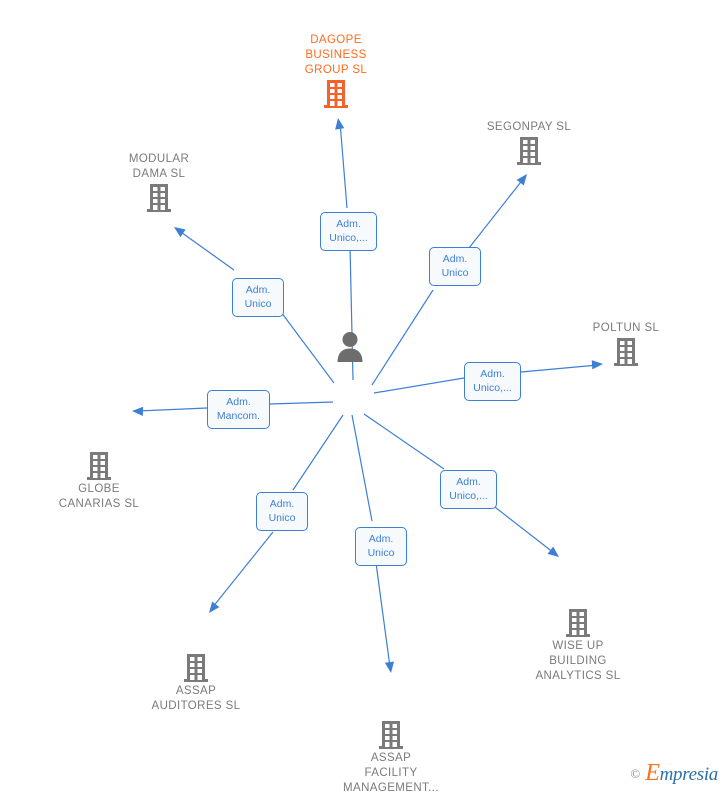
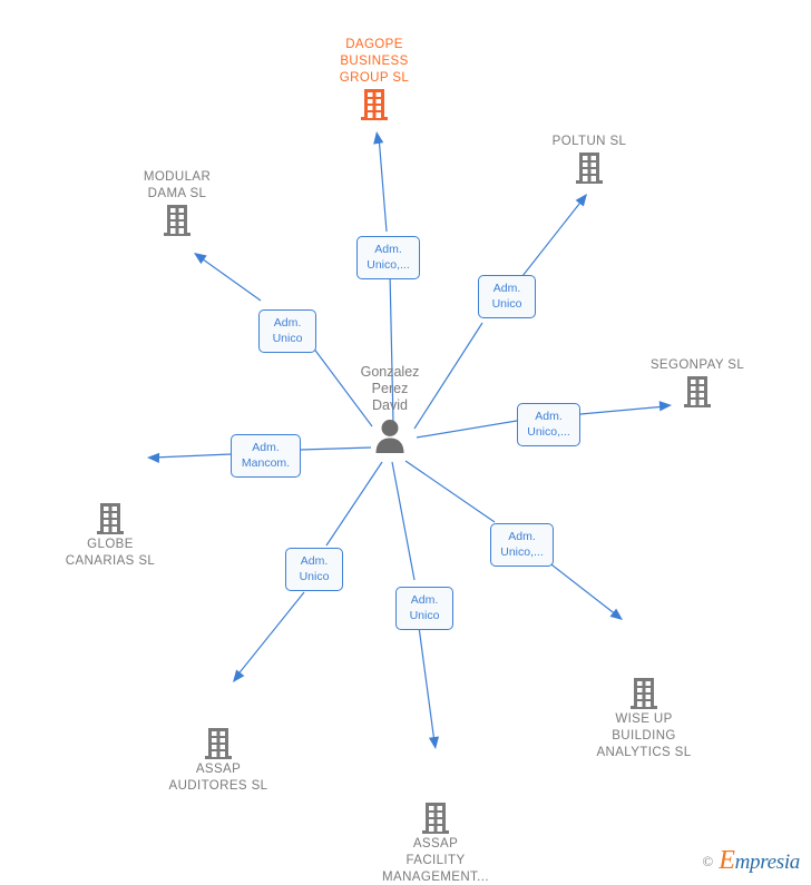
  DAGOPE
  BUSINESS
  GROUP SL
- SEGONPAY SL
+ POLTUN SL
  MODULAR
  DAMA SL
- POLTUN SL
+ SEGONPAY SL
  GLOBE
  CANARIAS SL
  WISE UP
  BUILDING
  ANALYTICS SL
  ASSAP
  AUDITORES SL
  ASSAP
  FACILITY
  MANAGEMENT...
+ Gonzalez
+ Perez
+ David
  Adm.
  Unico,...
  Adm.
  Unico
  Adm.
  Unico
  Adm.
  Unico,...
  Adm.
  Mancom.
  Adm.
  Unico
  Adm.
  Unico
  Adm.
  Unico,...
  ©
  Empresia
